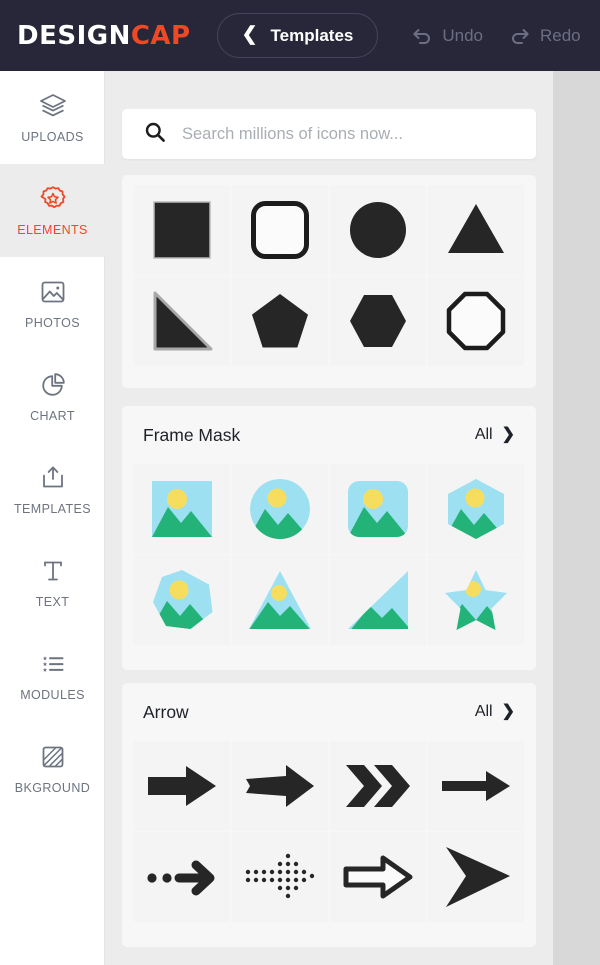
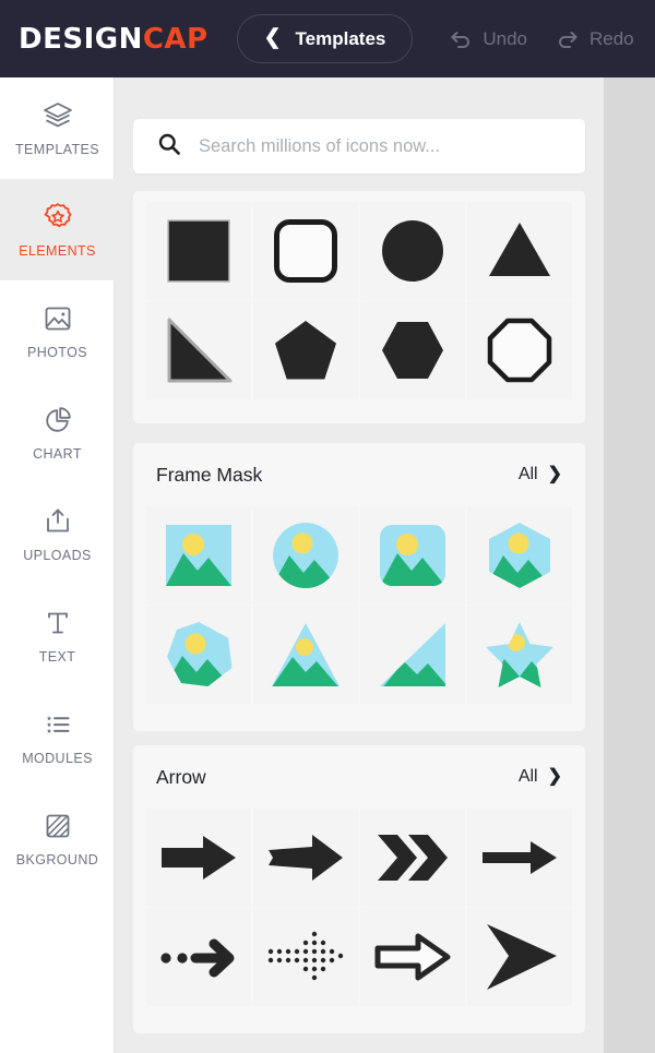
  DESIGNCAP
  ❮
  Templates
  Undo
  Redo
- UPLOADS
+ TEMPLATES
  ELEMENTS
  PHOTOS
  CHART
- TEMPLATES
+ UPLOADS
  TEXT
  MODULES
  BKGROUND
  Search millions of icons now...
  Frame Mask
  All
  ❯
  Arrow
  All
  ❯
